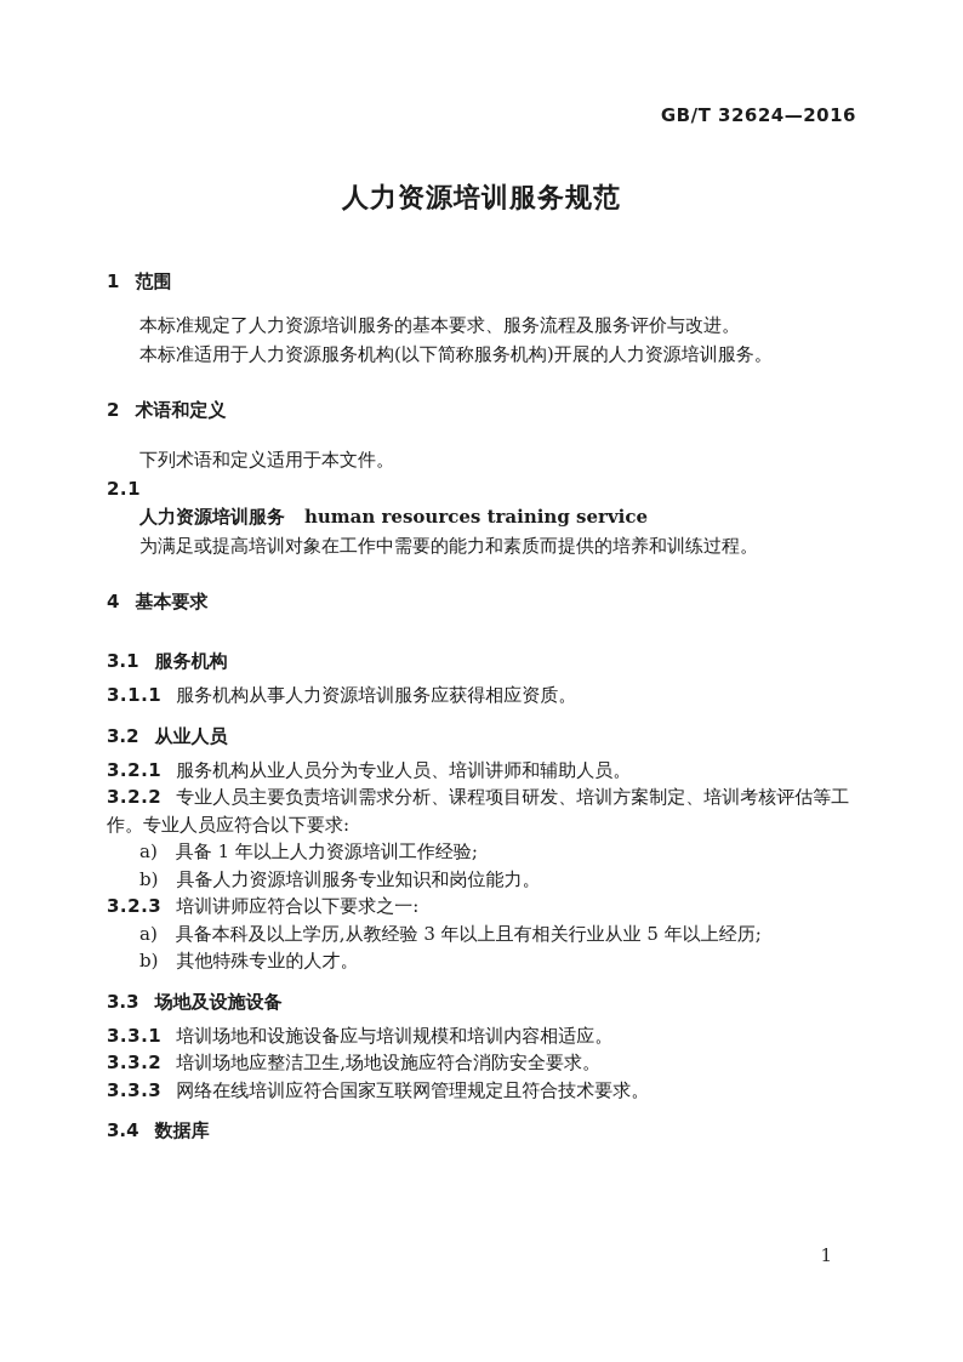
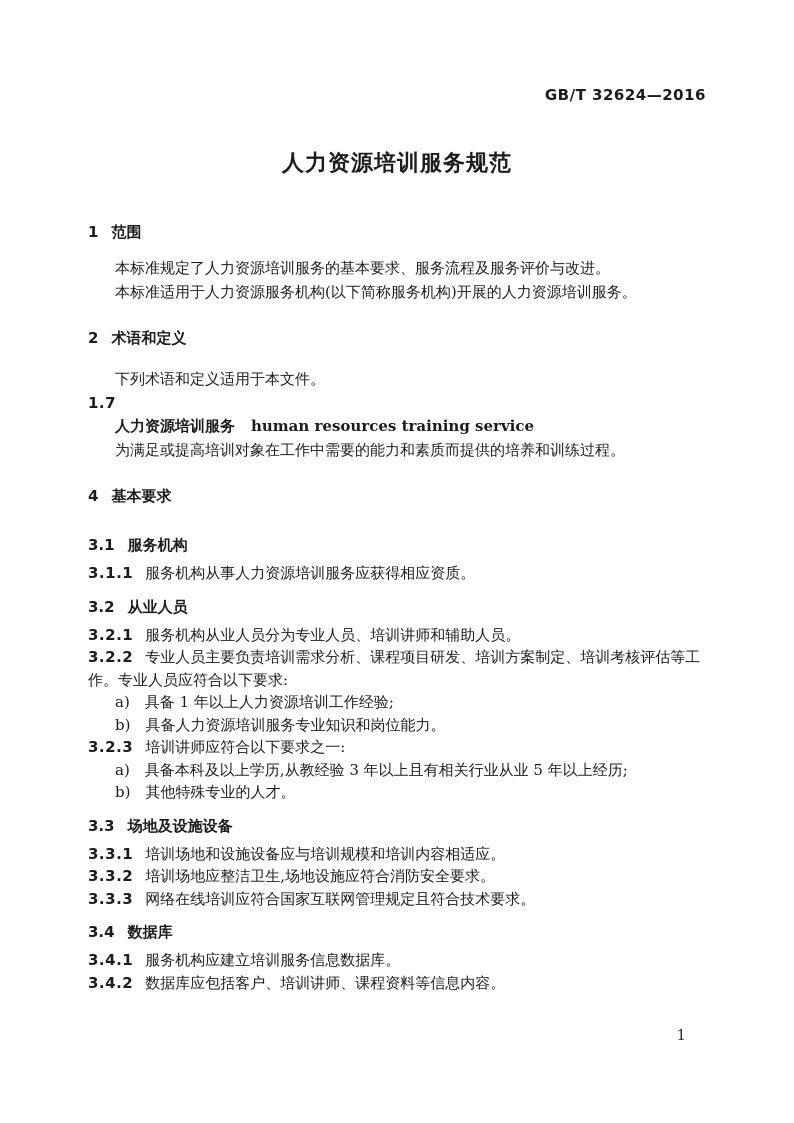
  GB/T 32624—2016
  人力资源培训服务规范
  1 范围
  本标准规定了人力资源培训服务的基本要求、服务流程及服务评价与改进。
  本标准适用于人力资源服务机构(以下简称服务机构)开展的人力资源培训服务。
  2 术语和定义
  下列术语和定义适用于本文件。
- 2.1
+ 1.7
  人力资源培训服务 human resources training service
  为满足或提高培训对象在工作中需要的能力和素质而提供的培养和训练过程。
  4 基本要求
  3.1 服务机构
  3.1.1 服务机构从事人力资源培训服务应获得相应资质。
  3.2 从业人员
  3.2.1 服务机构从业人员分为专业人员、培训讲师和辅助人员。
  3.2.2 专业人员主要负责培训需求分析、课程项目研发、培训方案制定、培训考核评估等工作。专业人员应符合以下要求:
  a) 具备 1 年以上人力资源培训工作经验;
  b) 具备人力资源培训服务专业知识和岗位能力。
  3.2.3 培训讲师应符合以下要求之一:
  a) 具备本科及以上学历,从教经验 3 年以上且有相关行业从业 5 年以上经历;
  b) 其他特殊专业的人才。
  3.3 场地及设施设备
  3.3.1 培训场地和设施设备应与培训规模和培训内容相适应。
  3.3.2 培训场地应整洁卫生,场地设施应符合消防安全要求。
  3.3.3 网络在线培训应符合国家互联网管理规定且符合技术要求。
  3.4 数据库
+ 3.4.1 服务机构应建立培训服务信息数据库。
+ 3.4.2 数据库应包括客户、培训讲师、课程资料等信息内容。
  1
